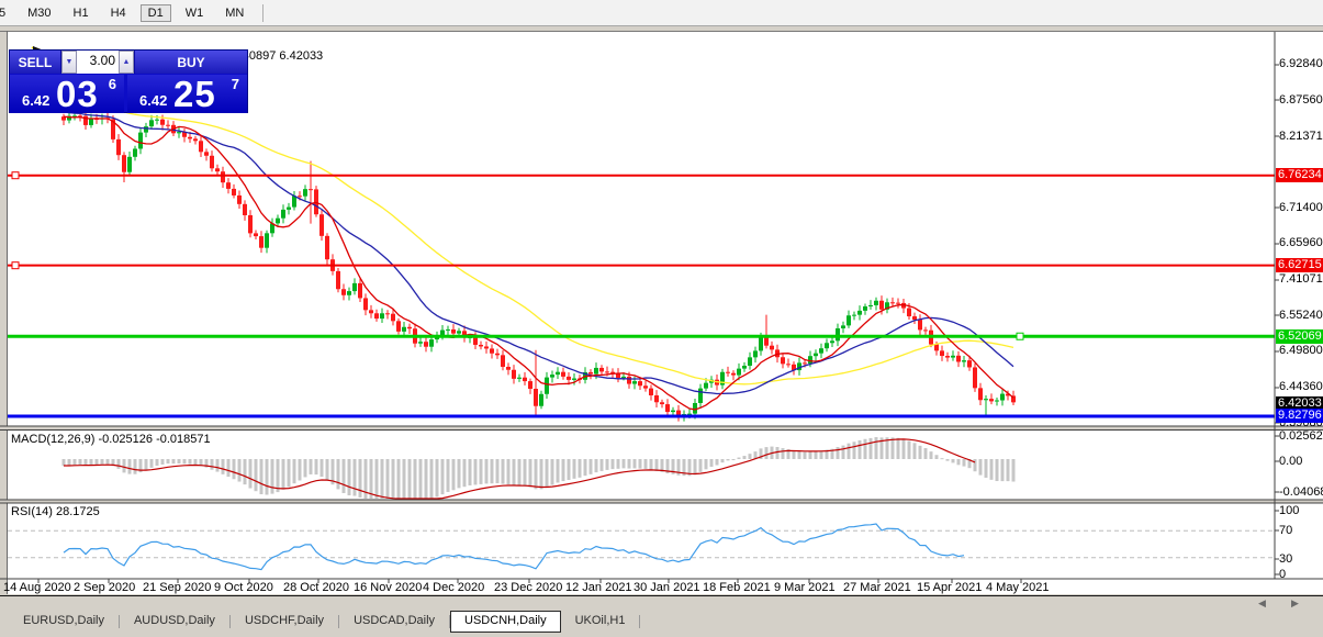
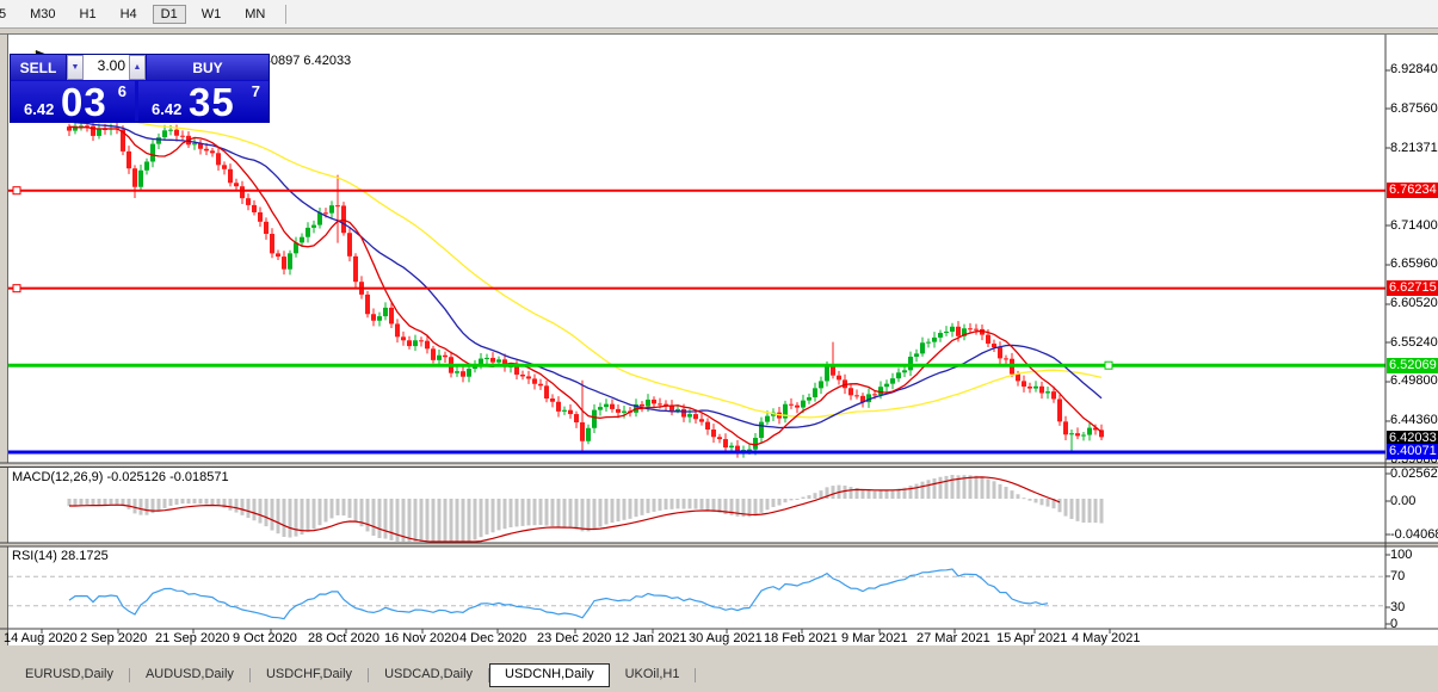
  5
  M30
  H1
  H4
  D1
  W1
  MN
  SELL
  3.00
  BUY
  6.42
  03
  6
  6.42
- 25
+ 35
  7
  MACD(12,26,9) -0.025126 -0.018571
  RSI(14) 28.1725
  6.92840
  6.87560
  8.21371
  6.76234
  6.71400
  6.65960
  6.62715
- 7.41071
+ 6.60520
  6.55240
  6.52069
  6.49800
  6.44360
  6.42033
- 9.82796
+ 6.40071
  0.02562
  0.00
  -0.0406
  100
  70
  30
  0
  14 Aug 2020
  2 Sep 2020
  21 Sep 2020
  9 Oct 2020
  28 Oct 2020
  16 Nov 2020
  4 Dec 2020
  23 Dec 2020
  12 Jan 2021
- 30 Jan 2021
+ 30 Aug 2021
  18 Feb 2021
  9 Mar 2021
  27 Mar 2021
  15 Apr 2021
  4 May 2021
- ◀
- ▶
  EURUSD,Daily
  AUDUSD,Daily
  USDCHF,Daily
  USDCAD,Daily
  USDCNH,Daily
  UKOil,H1
